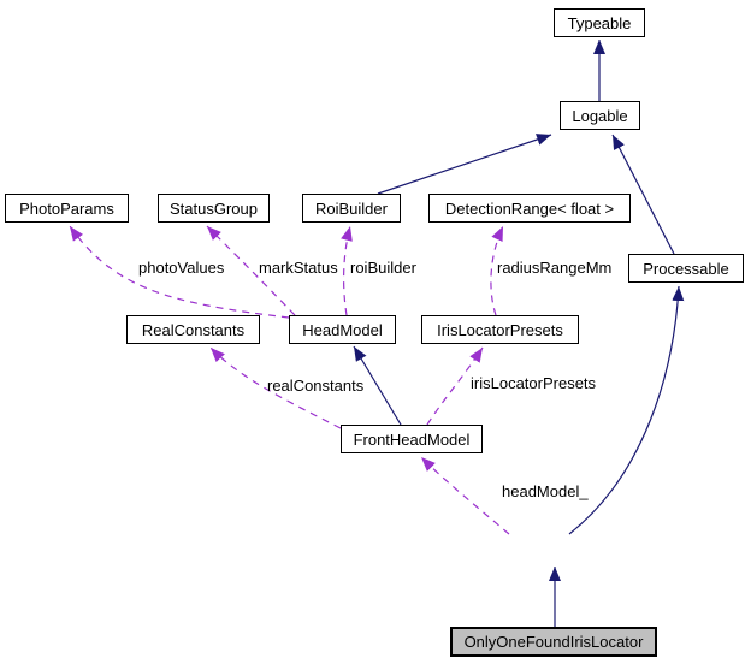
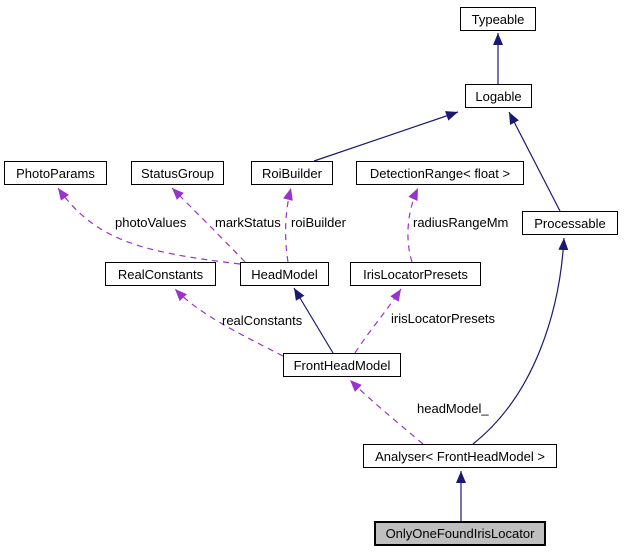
  photoValues
  markStatus
  roiBuilder
  radiusRangeMm
  realConstants
  irisLocatorPresets
  headModel_
  Typeable
  Logable
  PhotoParams
  StatusGroup
  RoiBuilder
  DetectionRange< float >
  Processable
  RealConstants
  HeadModel
  IrisLocatorPresets
  FrontHeadModel
+ Analyser< FrontHeadModel >
  OnlyOneFoundIrisLocator
